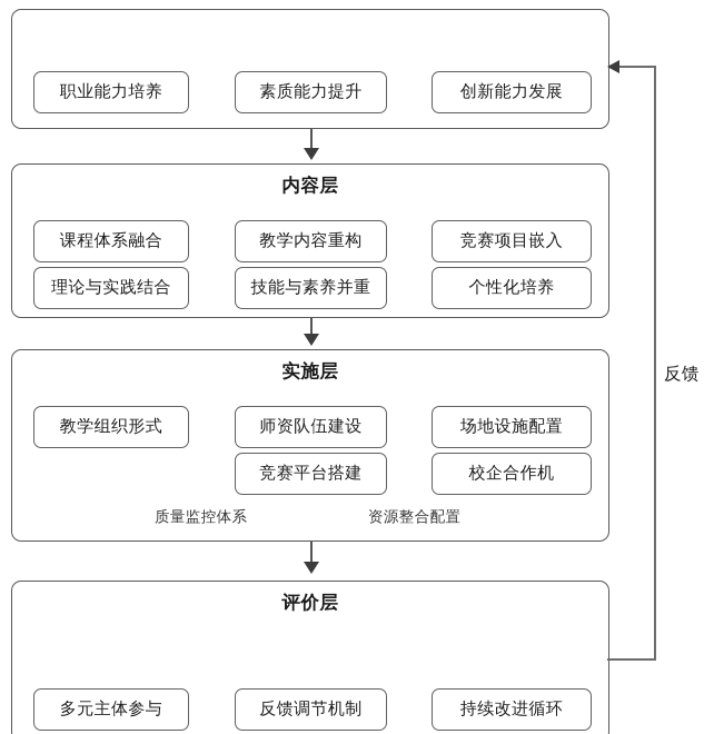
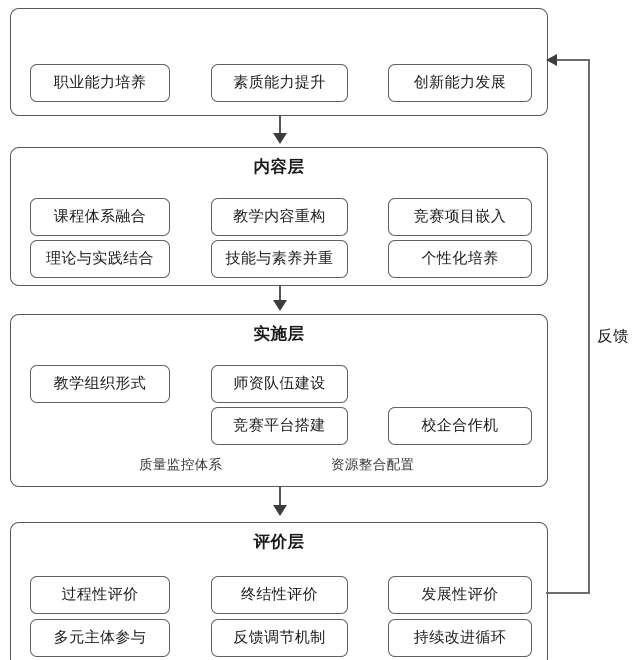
  职业能力培养
  素质能力提升
  创新能力发展
  内容层
  课程体系融合
  教学内容重构
  竞赛项目嵌入
  理论与实践结合
  技能与素养并重
  个性化培养
  实施层
  教学组织形式
  师资队伍建设
- 场地设施配置
  竞赛平台搭建
  校企合作机
  质量监控体系
  资源整合配置
  评价层
+ 过程性评价
+ 终结性评价
+ 发展性评价
  多元主体参与
  反馈调节机制
  持续改进循环
  反馈
